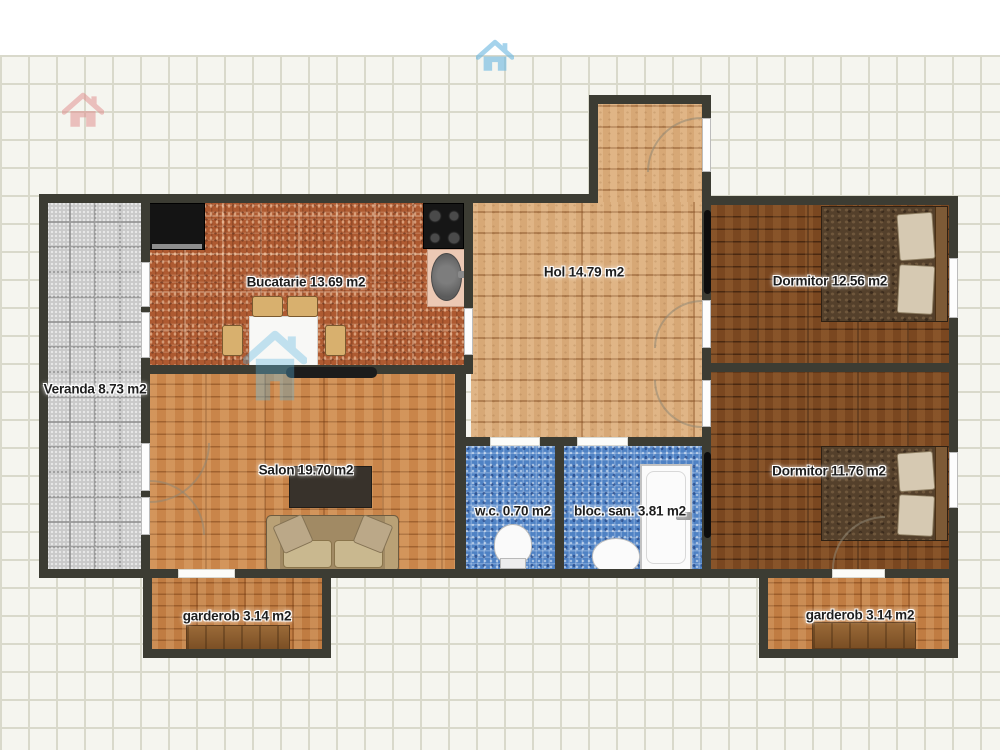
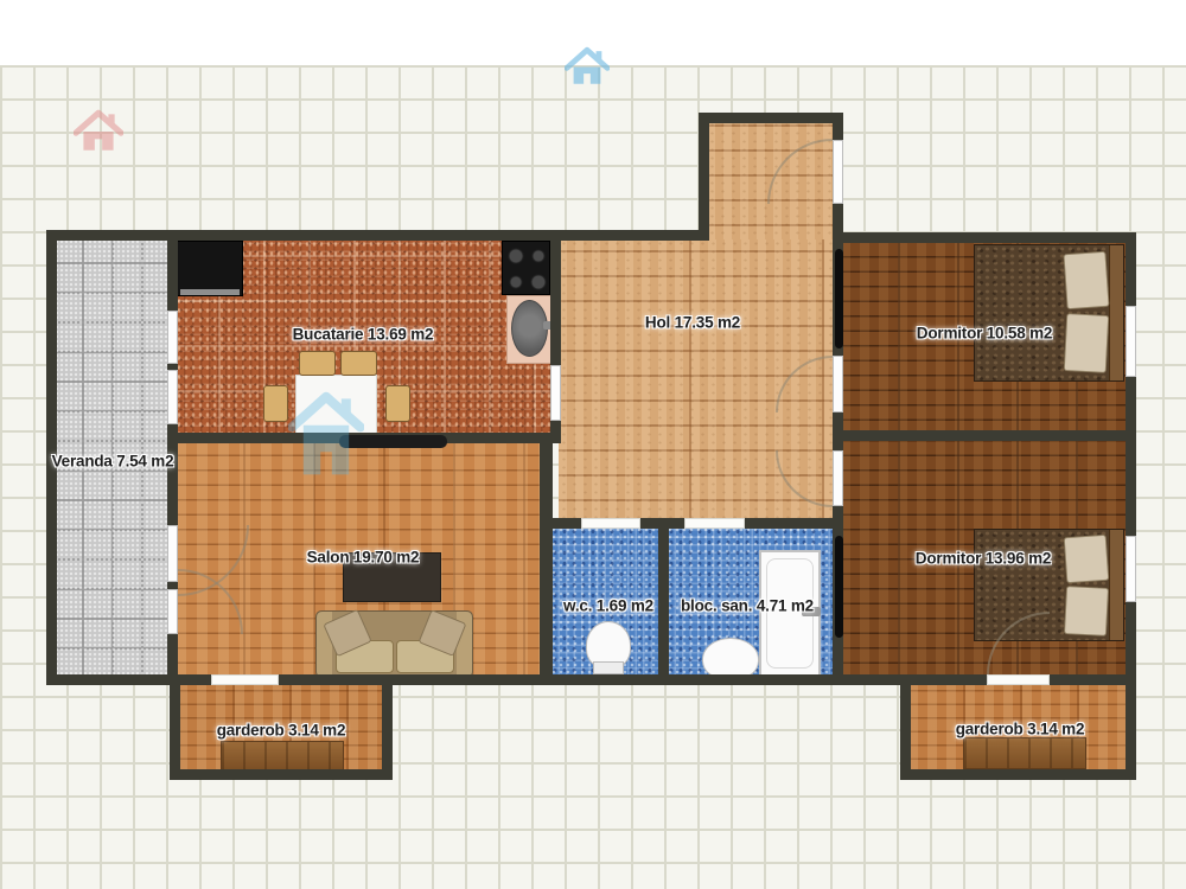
- Veranda 8.73 m2
+ Veranda 7.54 m2
  Bucatarie 13.69 m2
- Hol 14.79 m2
+ Hol 17.35 m2
- Dormitor 12.56 m2
+ Dormitor 10.58 m2
- Dormitor 11.76 m2
+ Dormitor 13.96 m2
  Salon 19.70 m2
- w.c. 0.70 m2
+ w.c. 1.69 m2
- bloc. san. 3.81 m2
+ bloc. san. 4.71 m2
  garderob 3.14 m2
  garderob 3.14 m2
